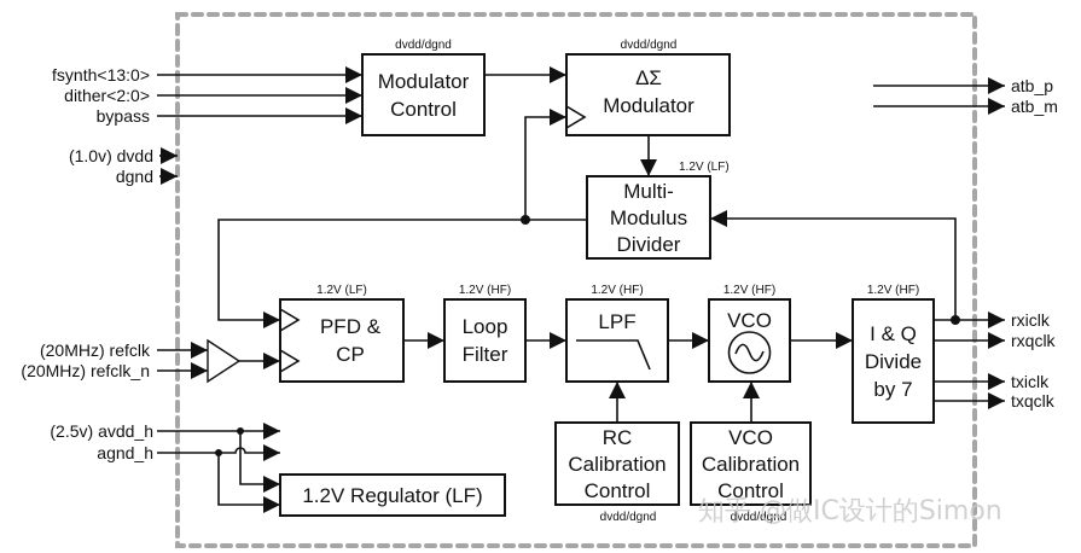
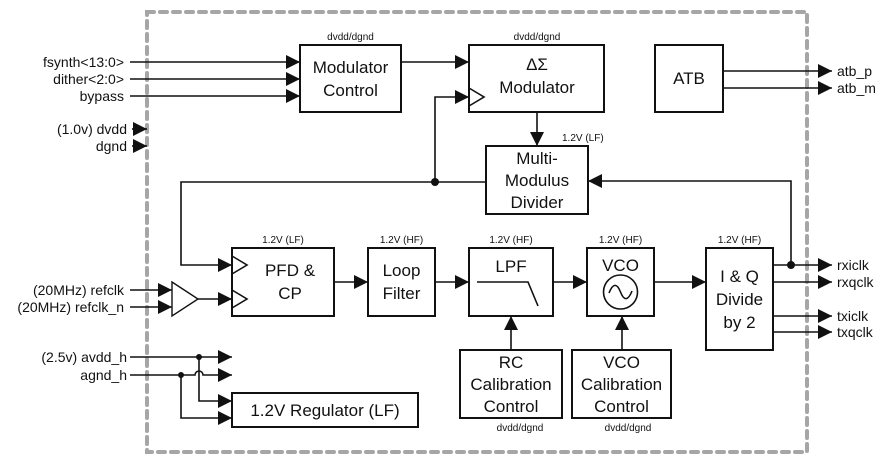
  Modulator
  Control
  dvdd/dgnd
  ΔΣ
  Modulator
  dvdd/dgnd
+ ATB
  Multi-
  Modulus
  Divider
  1.2V (LF)
  PFD &
  CP
  1.2V (LF)
  Loop
  Filter
  1.2V (HF)
  LPF
  1.2V (HF)
  VCO
  1.2V (HF)
  I & Q
  Divide
- by 7
+ by 2
  1.2V (HF)
  RC
  Calibration
  Control
  dvdd/dgnd
  VCO
  Calibration
  Control
  dvdd/dgnd
  1.2V Regulator (LF)
  fsynth<13:0>
  dither<2:0>
  bypass
  (1.0v) dvdd
  dgnd
  (20MHz) refclk
  (20MHz) refclk_n
  (2.5v) avdd_h
  agnd_h
  atb_p
  atb_m
  rxiclk
  rxqclk
  txiclk
  txqclk
- 知乎 @做IC设计的Simon
